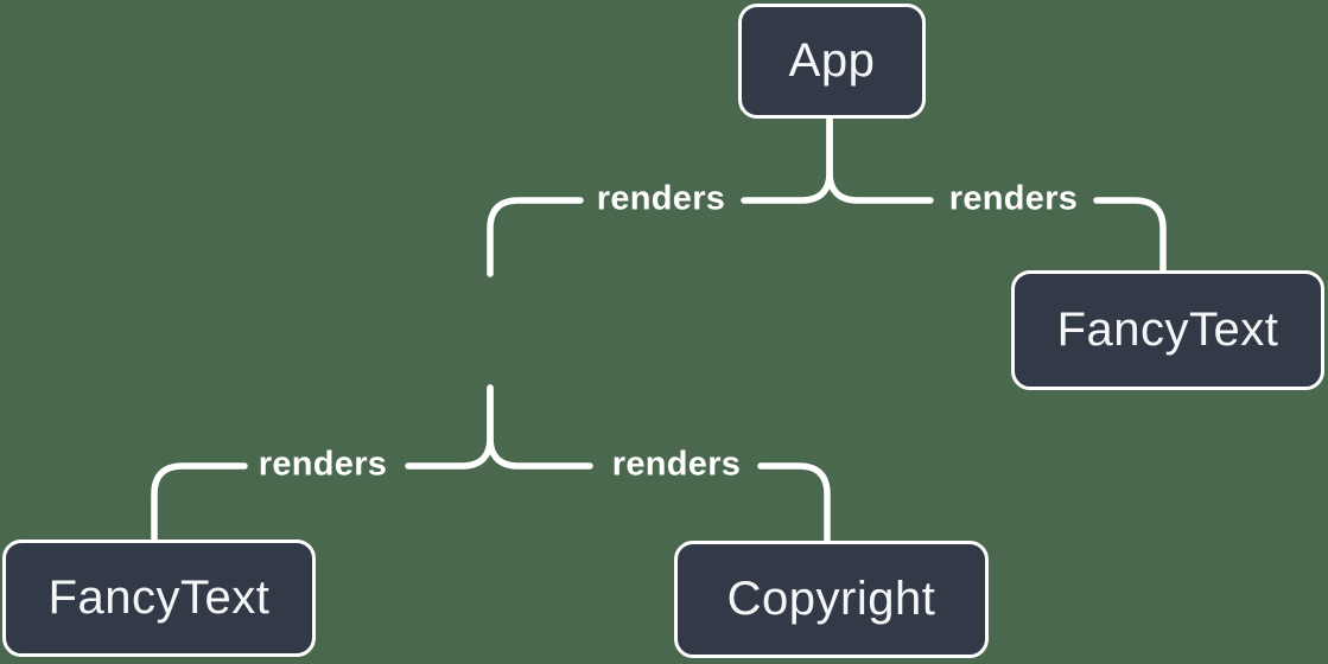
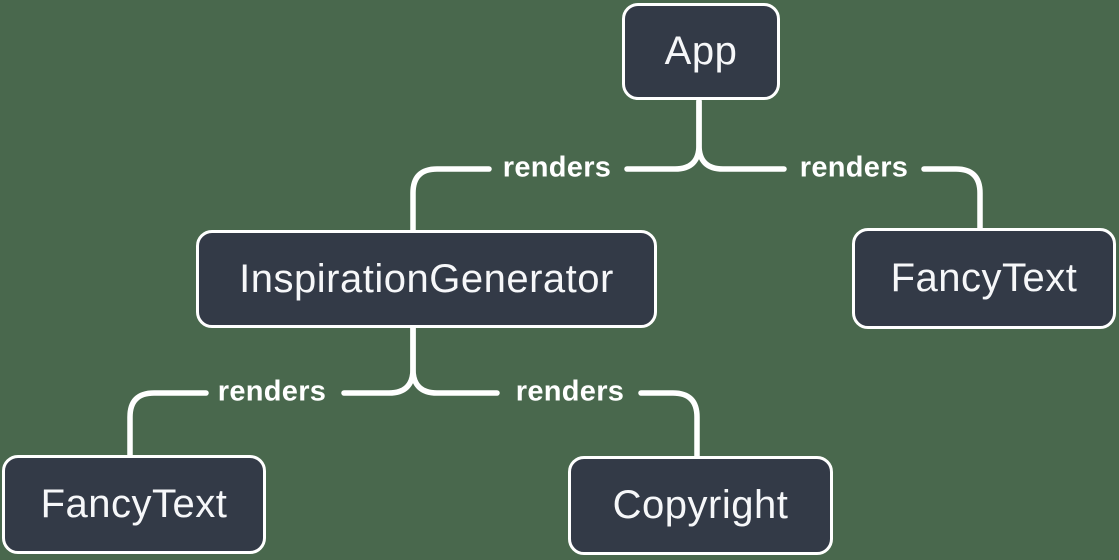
  renders
  renders
  renders
  renders
  App
+ InspirationGenerator
  FancyText
  FancyText
  Copyright
